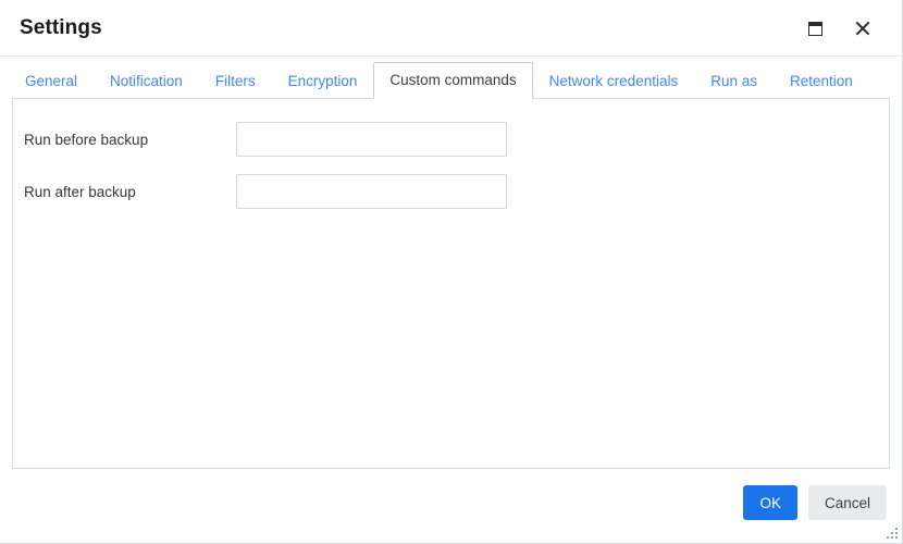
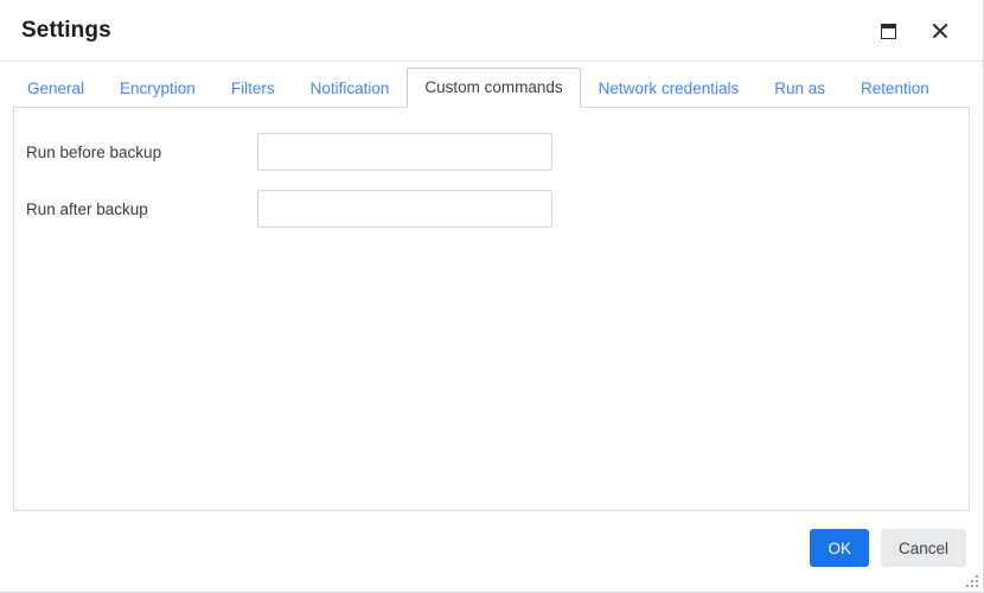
  Settings
  General
- Notification
+ Encryption
  Filters
- Encryption
+ Notification
  Custom commands
  Network credentials
  Run as
  Retention
  Run before backup
  Run after backup
  OK
  Cancel
